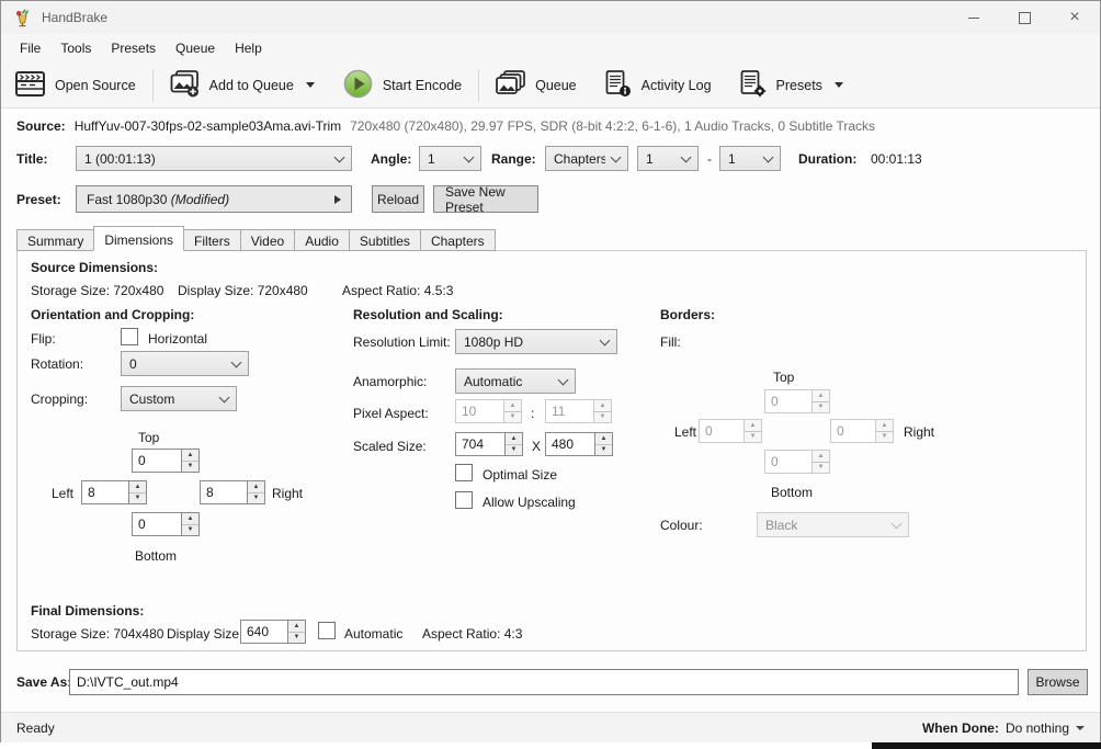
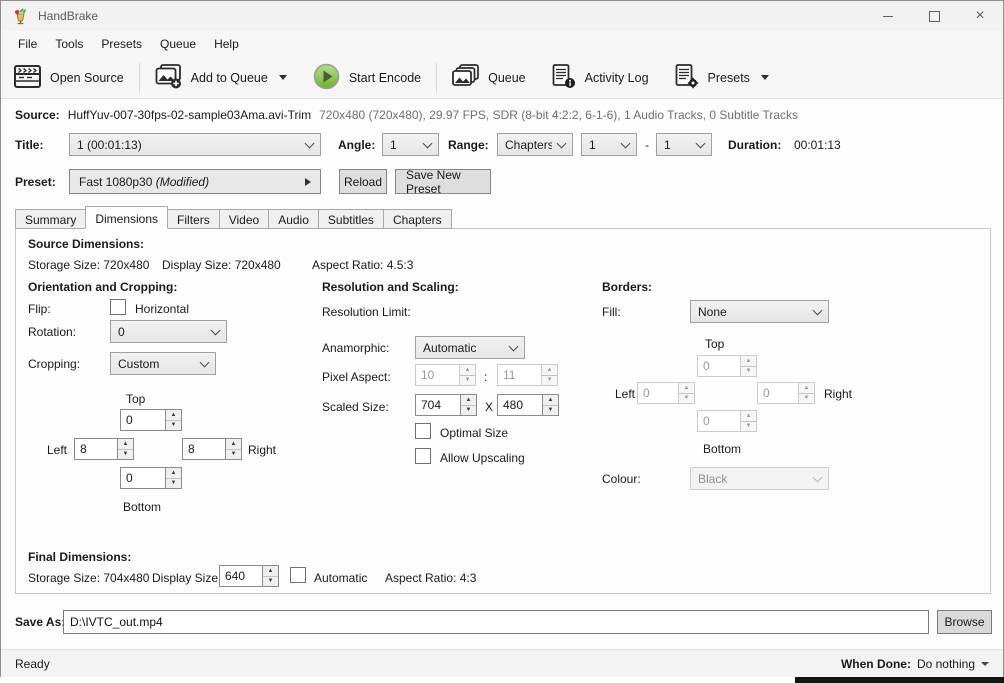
  HandBrake
  ×
  File
  Tools
  Presets
  Queue
  Help
  Open Source
  Add to Queue
  Start Encode
  Queue
  Activity Log
  Presets
  Source:
  HuffYuv-007-30fps-02-sample03Ama.avi-Trim
  720x480 (720x480), 29.97 FPS, SDR (8-bit 4:2:2, 6-1-6), 1 Audio Tracks, 0 Subtitle Tracks
  Title:
  1 (00:01:13)
  Angle:
  1
  Range:
  Chapters
  1
  -
  1
  Duration:
  00:01:13
  Preset:
  Fast 1080p30 (Modified)
  Reload
  Save New Preset
  Summary
  Dimensions
  Filters
  Video
  Audio
  Subtitles
  Chapters
  Source Dimensions:
  Storage Size: 720x480
  Display Size: 720x480
  Aspect Ratio: 4.5:3
  Orientation and Cropping:
  Flip:
  Horizontal
  Rotation:
  0
  Cropping:
  Custom
  Top
  0
  Left
  8
  8
  Right
  0
  Bottom
  Resolution and Scaling:
  Resolution Limit:
- 1080p HD
  Anamorphic:
  Automatic
  Pixel Aspect:
  10
  :
  11
  Scaled Size:
  704
  X
  480
  Optimal Size
  Allow Upscaling
  Borders:
  Fill:
+ None
  Top
  0
  Left
  0
  0
  Right
  0
  Bottom
  Colour:
  Black
  Final Dimensions:
  Storage Size: 704x480
  Display Size
  640
  Automatic
  Aspect Ratio: 4:3
  Save As
  D:\IVTC_out.mp4
  Browse
  Ready
  When Done:
  Do nothing
